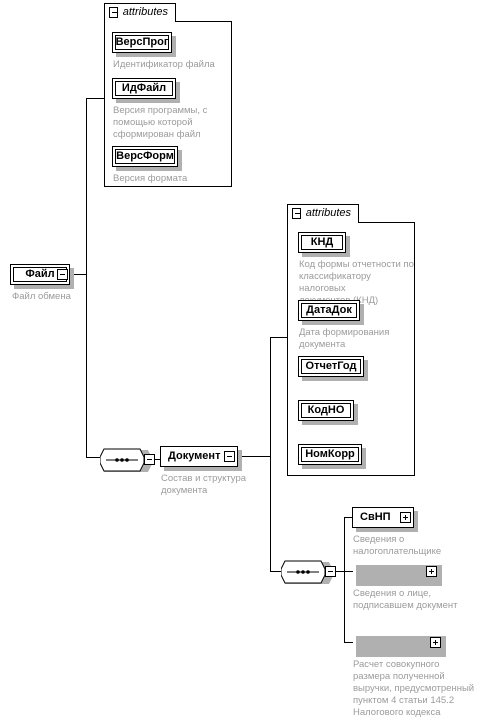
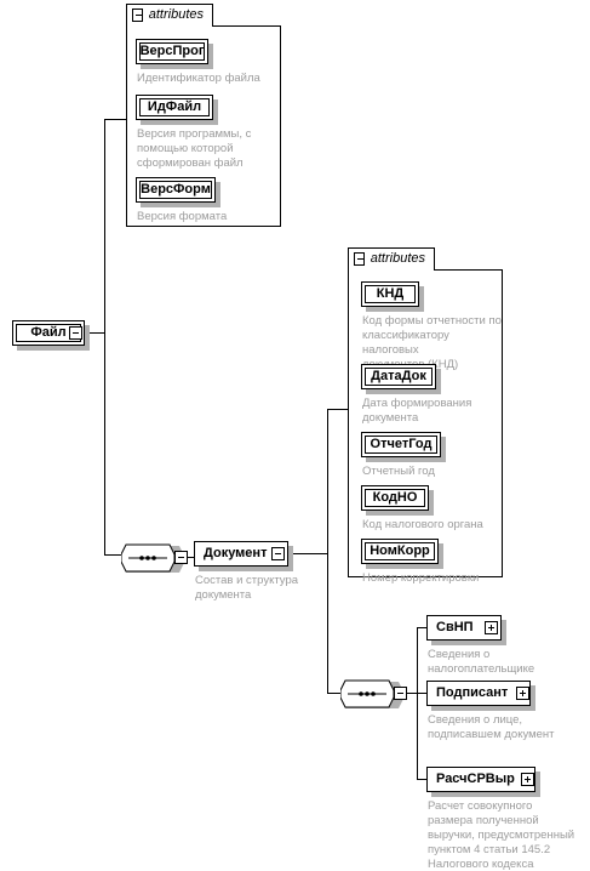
  Файл
- Файл обмена
  attributes
  ВерсПрог
  Идентификатор файла
  ИдФайл
  Версия программы, с
  помощью которой
  сформирован файл
  ВерсФорм
  Версия формата
  Документ
  Состав и структура
  документа
  attributes
  КНД
  Код формы отчетности по
  классификатору налоговых
  ДатаДок
  Дата формирования
  документа
  ОтчетГод
+ Отчетный год
  КодНО
+ Код налогового органа
  НомКорр
+ Номер корректировки
  СвНП
  Сведения о
  налогоплательщике
+ Подписант
  Сведения о лице,
  подписавшем документ
+ РасчСРВыр
  Расчет совокупного
  размера полученной
  выручки, предусмотренный
  пунктом 4 статьи 145.2
  Налогового кодекса
